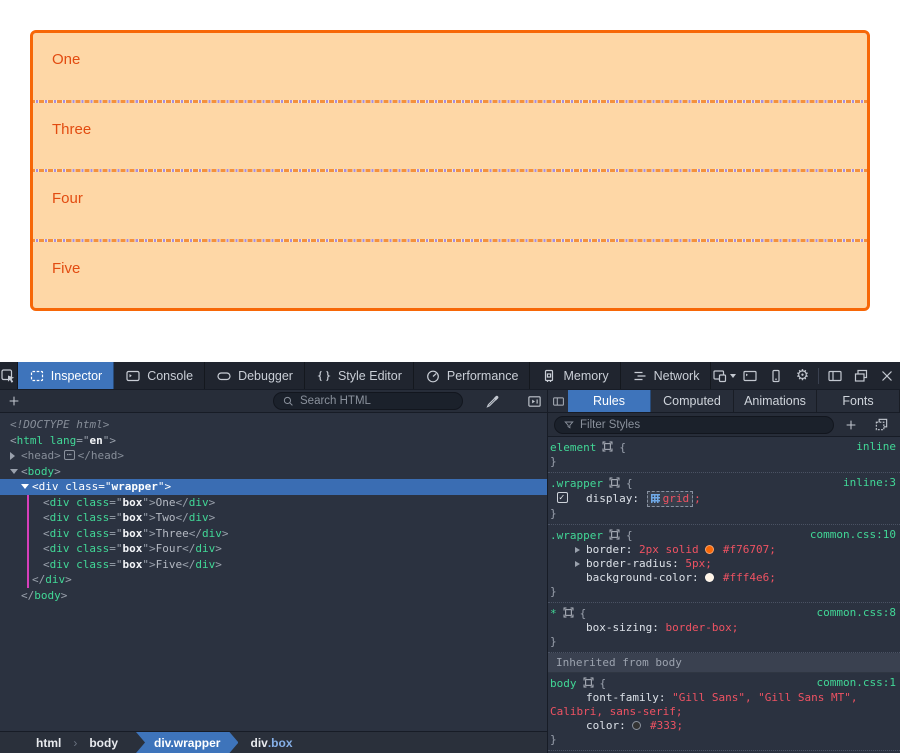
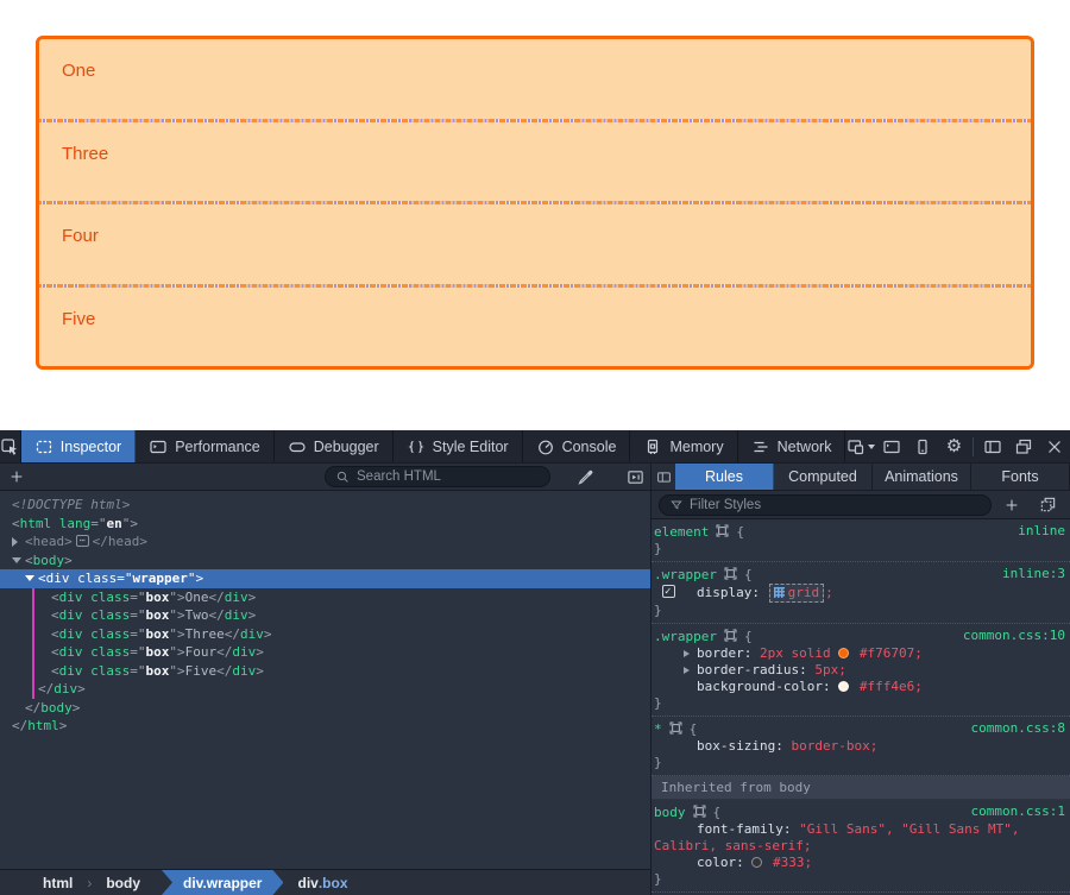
  One
  Three
  Four
  Five
  Inspector
- Console
+ Performance
  Debugger
  Style Editor
- Performance
+ Console
  Memory
  Network
  ⚙
  Search HTML
  Rules
  Computed
  Animations
  Fonts
  <!DOCTYPE html>
  <html lang="en">
  <head> ⋯ </head>
  <body>
  <div class="wrapper">
  <div class="box">One</div>
  <div class="box">Two</div>
  <div class="box">Three</div>
  <div class="box">Four</div>
  <div class="box">Five</div>
  </div>
  </body>
+ </html>
  html
  ›
  body
  div.wrapper
  div
  .box
  Filter Styles
  element {
  inline
  }
  .wrapper {
  inline:3
  display: grid ;
  }
  .wrapper {
  common.css:10
  border: 2px solid #f76707;
  border-radius: 5px;
  background-color: #fff4e6;
  }
  * {
  common.css:8
  box-sizing: border-box;
  }
  Inherited from body
  body {
  common.css:1
  font-family: "Gill Sans", "Gill Sans MT", Calibri, sans-serif;
  color: #333;
  }
